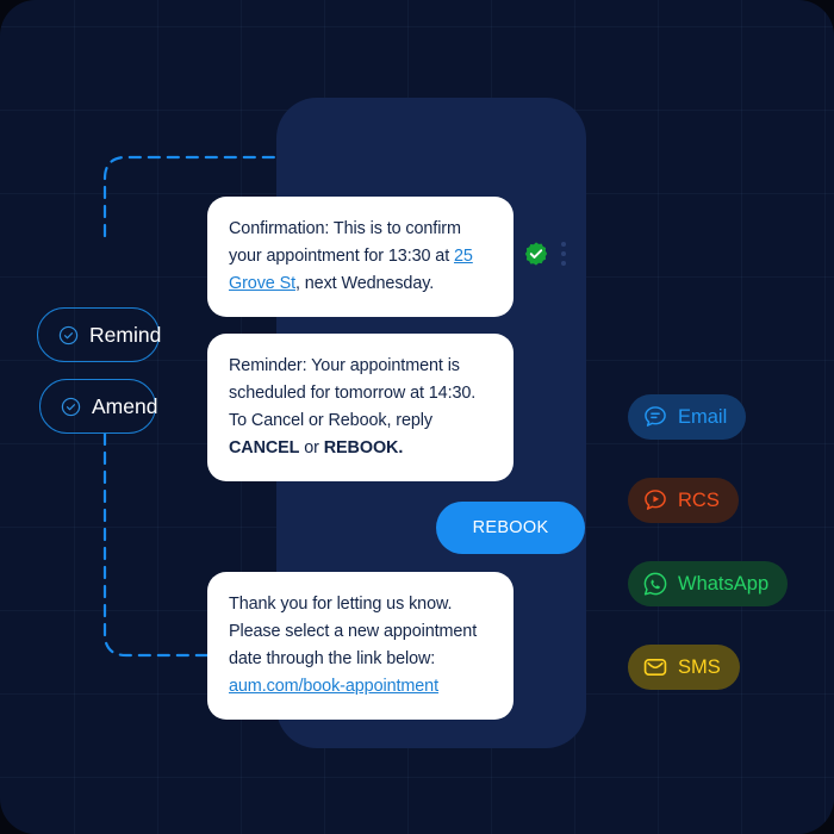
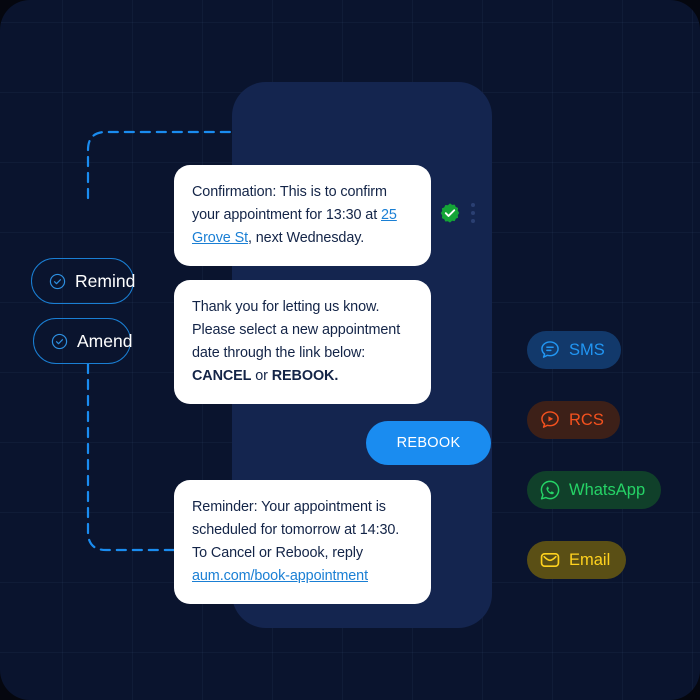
  Confirmation: This is to confirm your appointment for 13:30 at 25 Grove St, next Wednesday.
- Reminder: Your appointment is scheduled for tomorrow at 14:30. To Cancel or Rebook, reply CANCEL or REBOOK.
+ Thank you for letting us know. Please select a new appointment date through the link below: CANCEL or REBOOK.
  REBOOK
- Thank you for letting us know. Please select a new appointment date through the link below: aum.com/book-appointment
+ Reminder: Your appointment is scheduled for tomorrow at 14:30. To Cancel or Rebook, reply aum.com/book-appointment
  Remind
  Amend
- Email
+ SMS
  RCS
  WhatsApp
- SMS
+ Email
